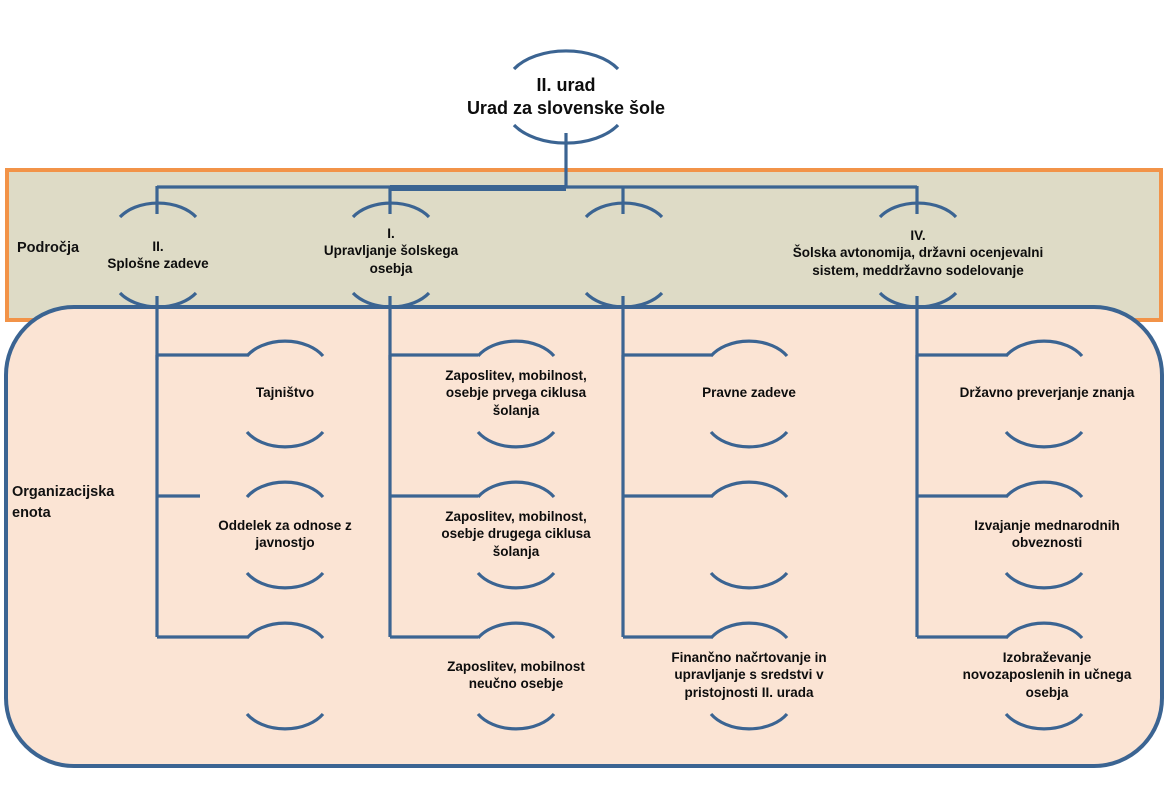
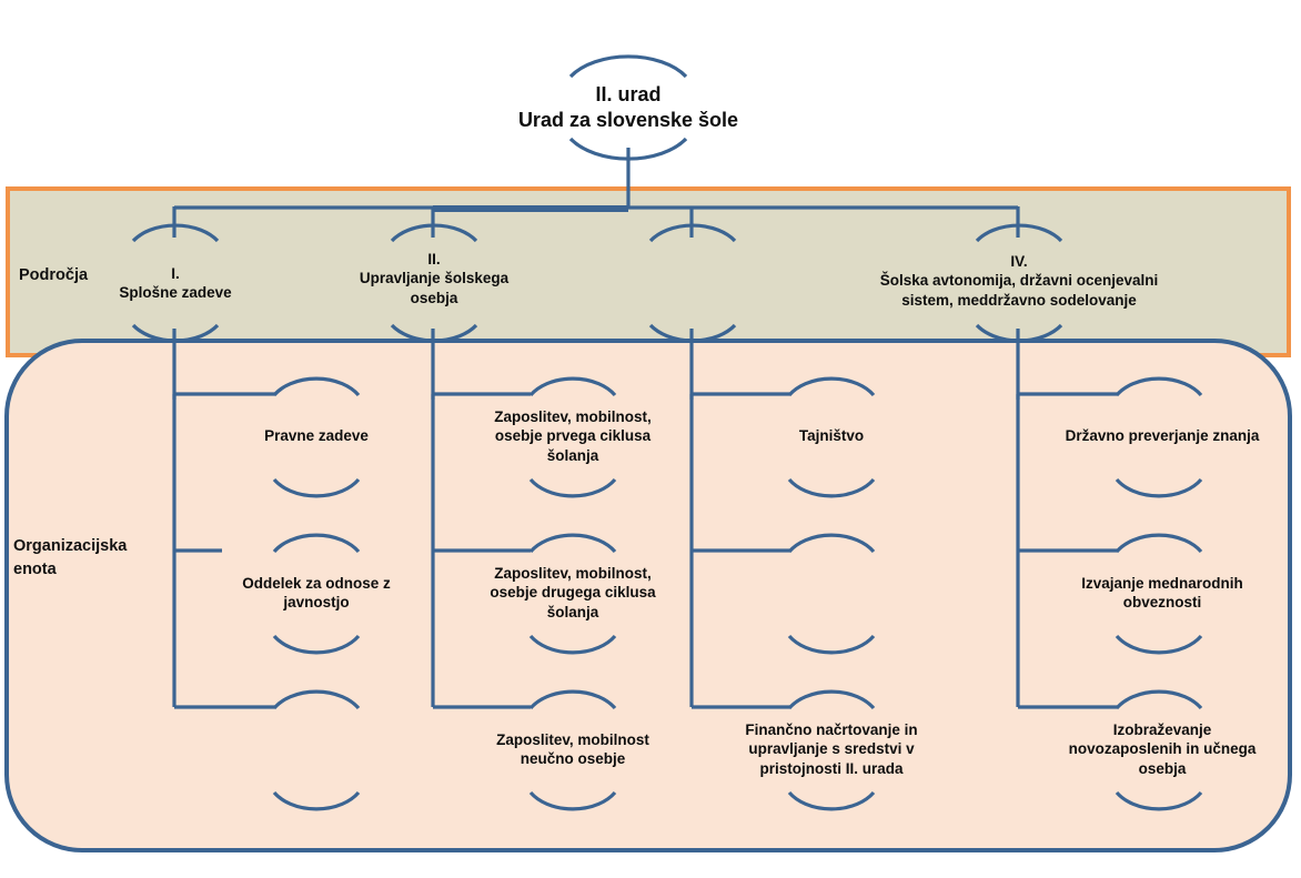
  II. urad
  Urad za slovenske šole
  Področja
  Organizacijska
  enota
- II.
+ I.
  Splošne zadeve
- I.
+ II.
  Upravljanje šolskega
  osebja
  IV.
  Šolska avtonomija, državni ocenjevalni
  sistem, meddržavno sodelovanje
- Tajništvo
+ Pravne zadeve
  Oddelek za odnose z
  javnostjo
  Zaposlitev, mobilnost,
  osebje prvega ciklusa
  šolanja
  Zaposlitev, mobilnost,
  osebje drugega ciklusa
  šolanja
  Zaposlitev, mobilnost
  neučno osebje
- Pravne zadeve
+ Tajništvo
  Finančno načrtovanje in
  upravljanje s sredstvi v
  pristojnosti II. urada
  Državno preverjanje znanja
  Izvajanje mednarodnih
  obveznosti
  Izobraževanje
  novozaposlenih in učnega
  osebja
